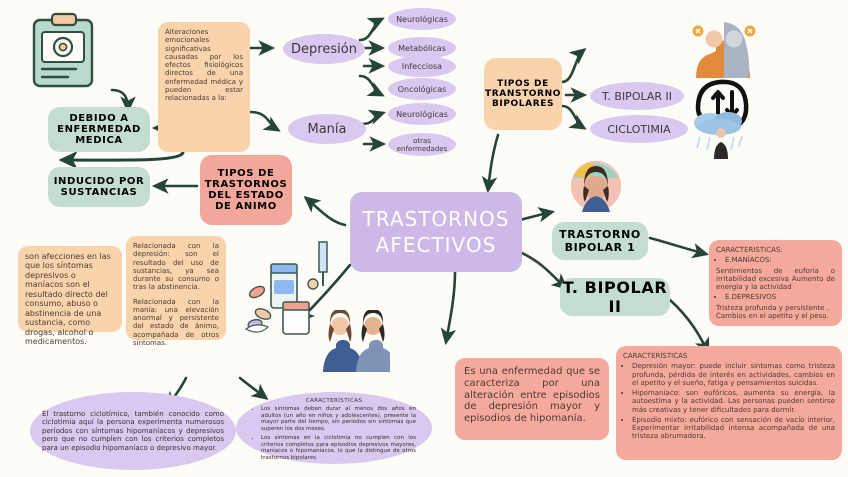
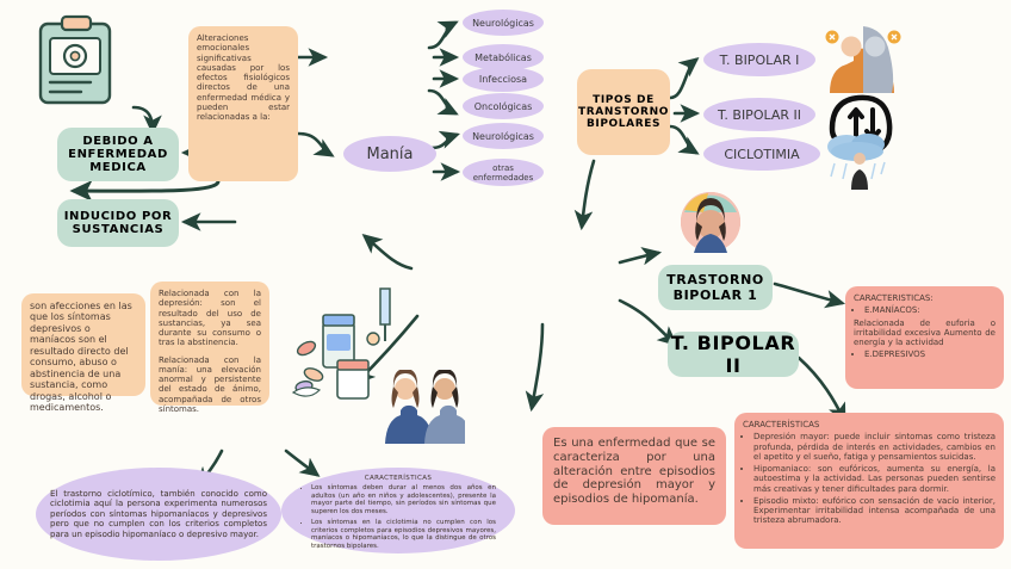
  Alteraciones emocionales significativas causadas por los efectos fisiológicos directos de una enfermedad médica y pueden estar relacionadas a la:
  DEBIDO A ENFERMEDAD MEDICA
  INDUCIDO POR SUSTANCIAS
- TIPOS DE TRASTORNOS DEL ESTADO DE ANIMO
- Depresión
  Manía
  Neurológicas
  Metabólicas
  Infecciosa
  Oncológicas
  Neurológicas
  otras enfermedades
  TIPOS DE TRANSTORNO BIPOLARES
+ T. BIPOLAR I
  T. BIPOLAR II
  CICLOTIMIA
- TRASTORNOS AFECTIVOS
  TRASTORNO BIPOLAR 1
  T. BIPOLAR II
  son afecciones en las que los síntomas depresivos o maníacos son el resultado directo del consumo, abuso o abstinencia de una sustancia, como drogas, alcohol o medicamentos.
  Relacionada con la depresión: son el resultado del uso de sustancias, ya sea durante su consumo o tras la abstinencia.
  Relacionada con la manía: una elevación anormal y persistente del estado de ánimo, acompañada de otros síntomas.
  CARACTERISTICAS:
  E.MANÍACOS:
- Sentimientos de euforia o irritabilidad excesiva Aumento de energía y la actividad
+ Relacionada de euforia o irritabilidad excesiva Aumento de energía y la actividad
  E.DEPRESIVOS
- Tristeza profunda y persistente . Cambios en el apetito y el peso.
  Es una enfermedad que se caracteriza por una alteración entre episodios de depresión mayor y episodios de hipomanía.
  CARACTERÍSTICAS
  Depresión mayor: puede incluir sintomas como tristeza profunda, pérdida de interés en actividades, cambios en el apetito y el sueño, fatiga y pensamientos suicidas.
  Hipomaniaco: son eufóricos, aumenta su energía, la autoestima y la actividad. Las personas pueden sentirse más creativas y tener dificultades para dormir.
  Episodio mixto: eufórico con sensación de vacío interior, Experimentar irritabilidad intensa acompañada de una tristeza abrumadora.
  El trastorno ciclotímico, también conocido como ciclotimia aquí la persona experimenta numerosos períodos con síntomas hipomaníacos y depresivos pero que no cumplen con los criterios completos para un episodio hipomaníaco o depresivo mayor.
